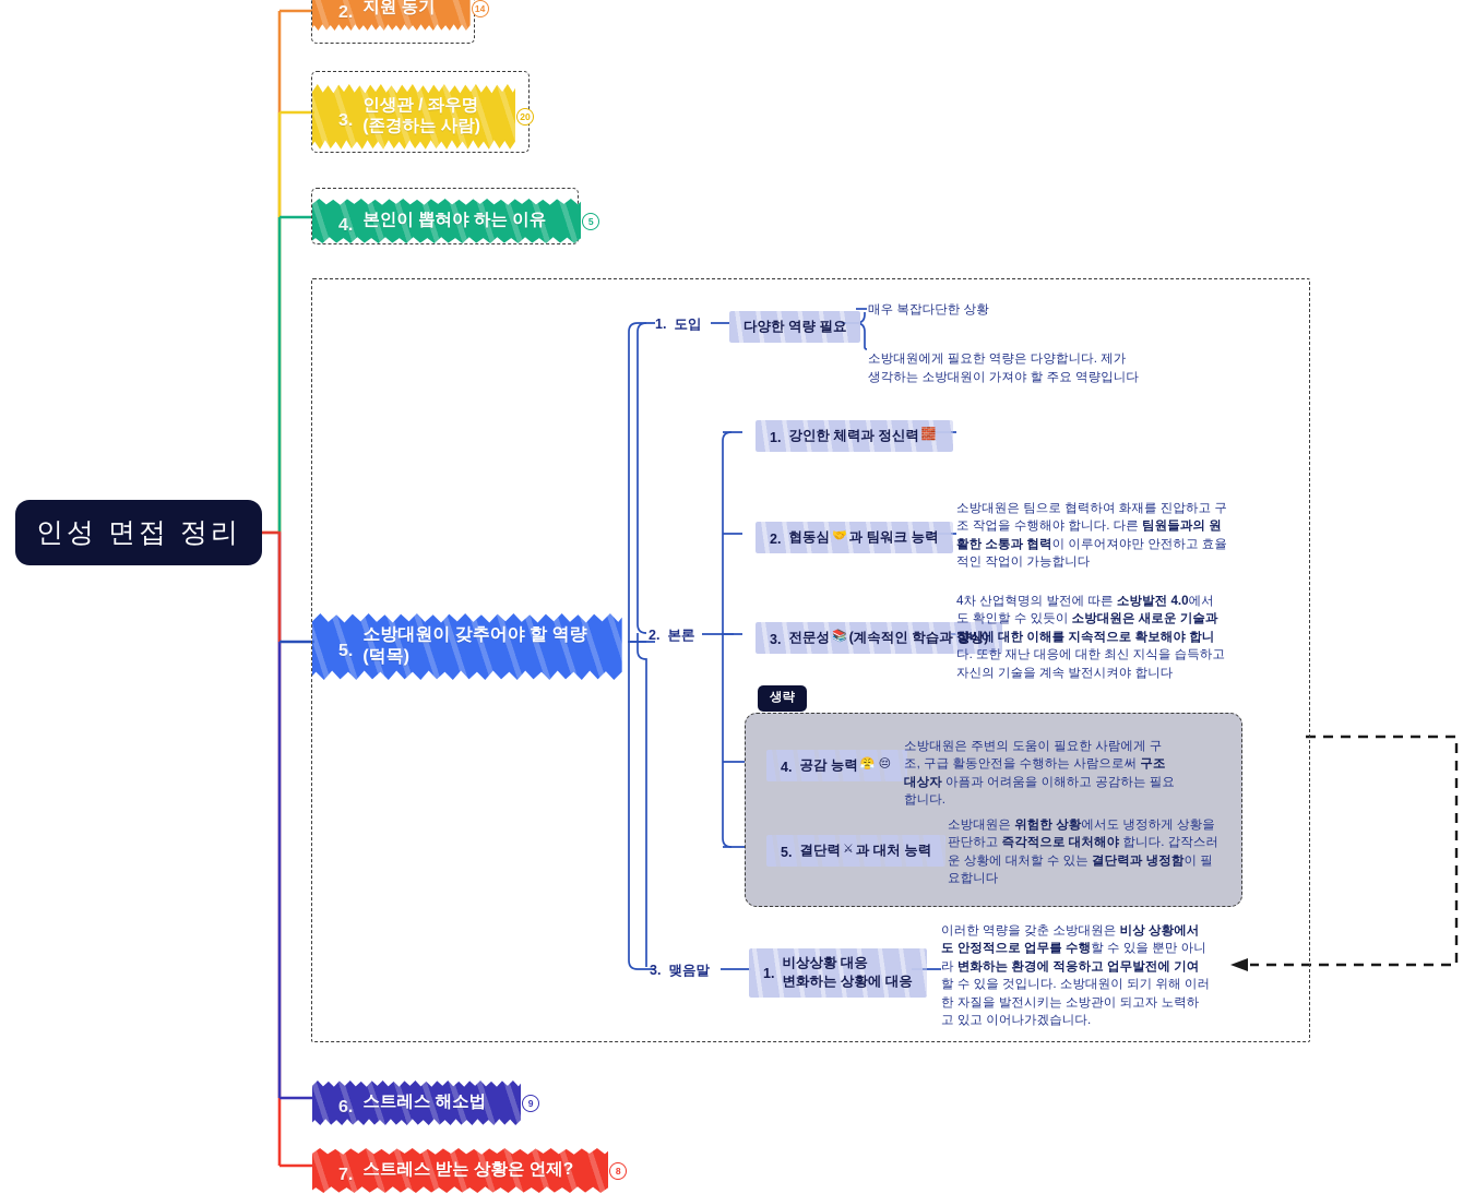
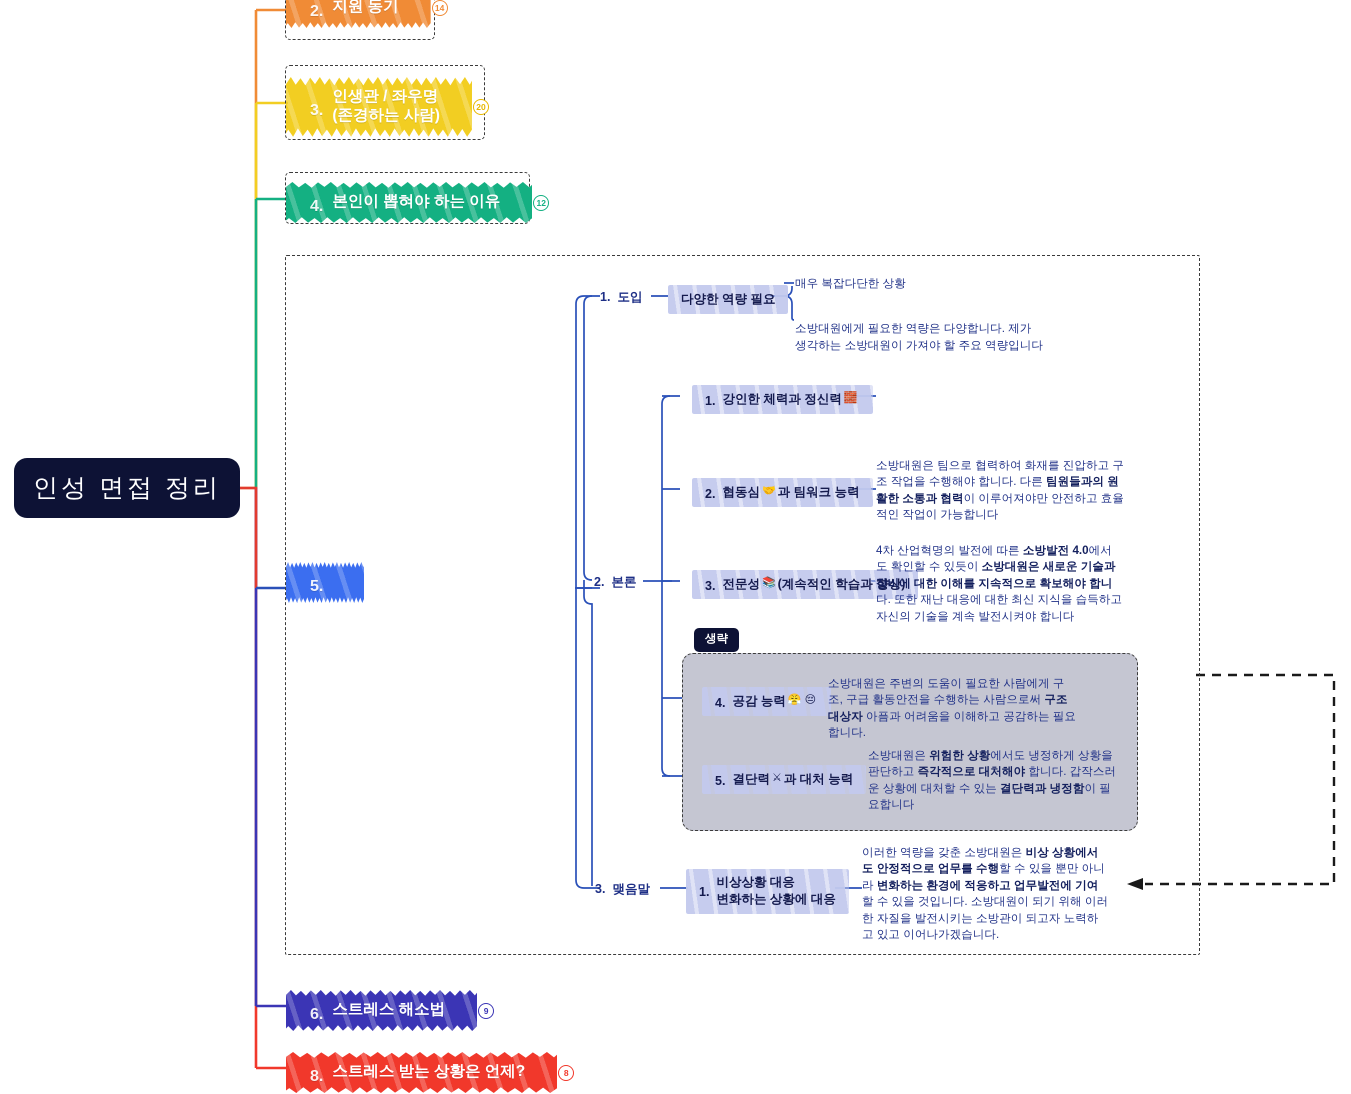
  인성 면접 정리
  2.
  지원 동기
  14
  3.
  인생관 / 좌우명
  (존경하는 사람)
  20
  4.
  본인이 뽑혀야 하는 이유
- 5
+ 12
  5.
- 소방대원이 갖추어야 할 역량
- (덕목)
  1. 도입
  다양한 역량 필요
  매우 복잡다단한 상황
  소방대원에게 필요한 역량은 다양합니다. 제가
  생각하는 소방대원이 가져야 할 주요 역량입니다
  2. 본론
  1.
  강인한 체력과 정신력
  🧱
  2.
  협동심
  🤝
  과 팀워크 능력
  소방대원은 팀으로 협력하여 화재를 진압하고 구
  조 작업을 수행해야 합니다. 다른 팀원들과의 원
  활한 소통과 협력이 이루어져야만 안전하고 효율
  적인 작업이 가능합니다
  3.
  전문성
  📚
  (계속적인 학습과 향상)
  4차 산업혁명의 발전에 따른 소방발전 4.0에서
  도 확인할 수 있듯이 소방대원은 새로운 기술과
  장비에 대한 이해를 지속적으로 확보해야 합니
  다. 또한 재난 대응에 대한 최신 지식을 습득하고
  자신의 기술을 계속 발전시켜야 합니다
  생략
  4.
  공감 능력
  😤 😔
  소방대원은 주변의 도움이 필요한 사람에게 구
  조, 구급 활동안전을 수행하는 사람으로써 구조
  대상자 아픔과 어려움을 이해하고 공감하는 필요
  합니다.
  5.
  결단력
  ⚔
  과 대처 능력
  소방대원은 위험한 상황에서도 냉정하게 상황을
  판단하고 즉각적으로 대처해야 합니다. 갑작스러
  운 상황에 대처할 수 있는 결단력과 냉정함이 필
  요합니다
  3. 맺음말
  1.
  비상상황 대응
  변화하는 상황에 대응
  이러한 역량을 갖춘 소방대원은 비상 상황에서
  도 안정적으로 업무를 수행할 수 있을 뿐만 아니
  라 변화하는 환경에 적응하고 업무발전에 기여
  할 수 있을 것입니다. 소방대원이 되기 위해 이러
  한 자질을 발전시키는 소방관이 되고자 노력하
  고 있고 이어나가겠습니다.
  6.
  스트레스 해소법
  9
- 7.
+ 8.
  스트레스 받는 상황은 언제?
  8
